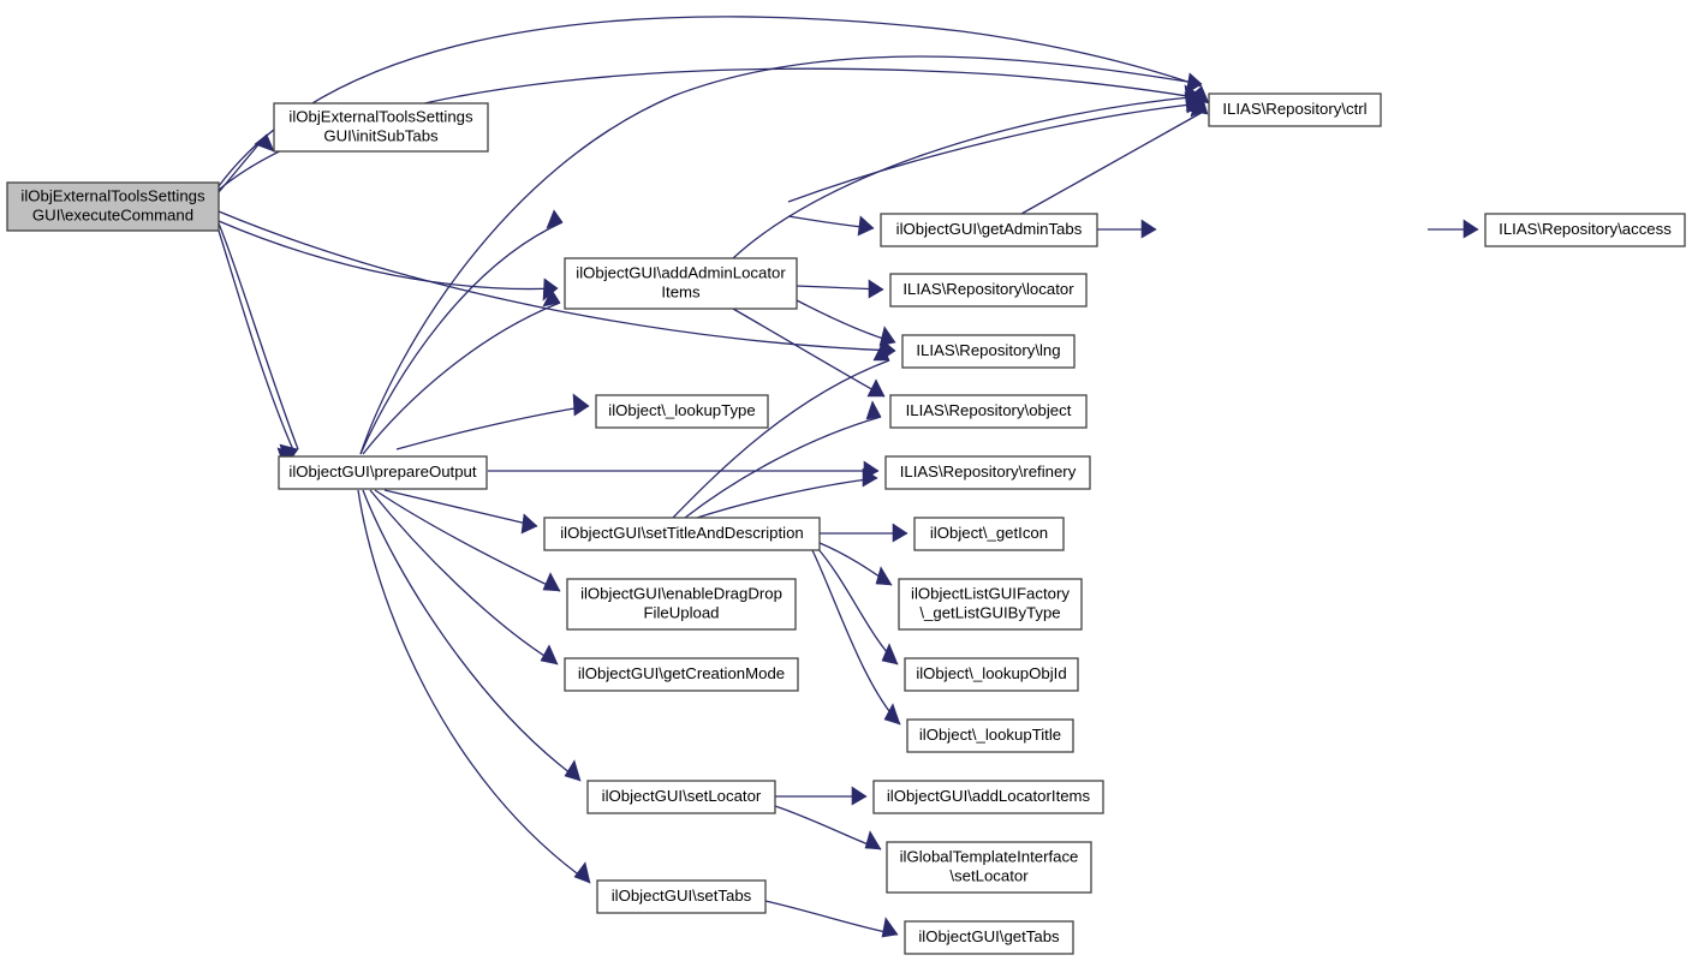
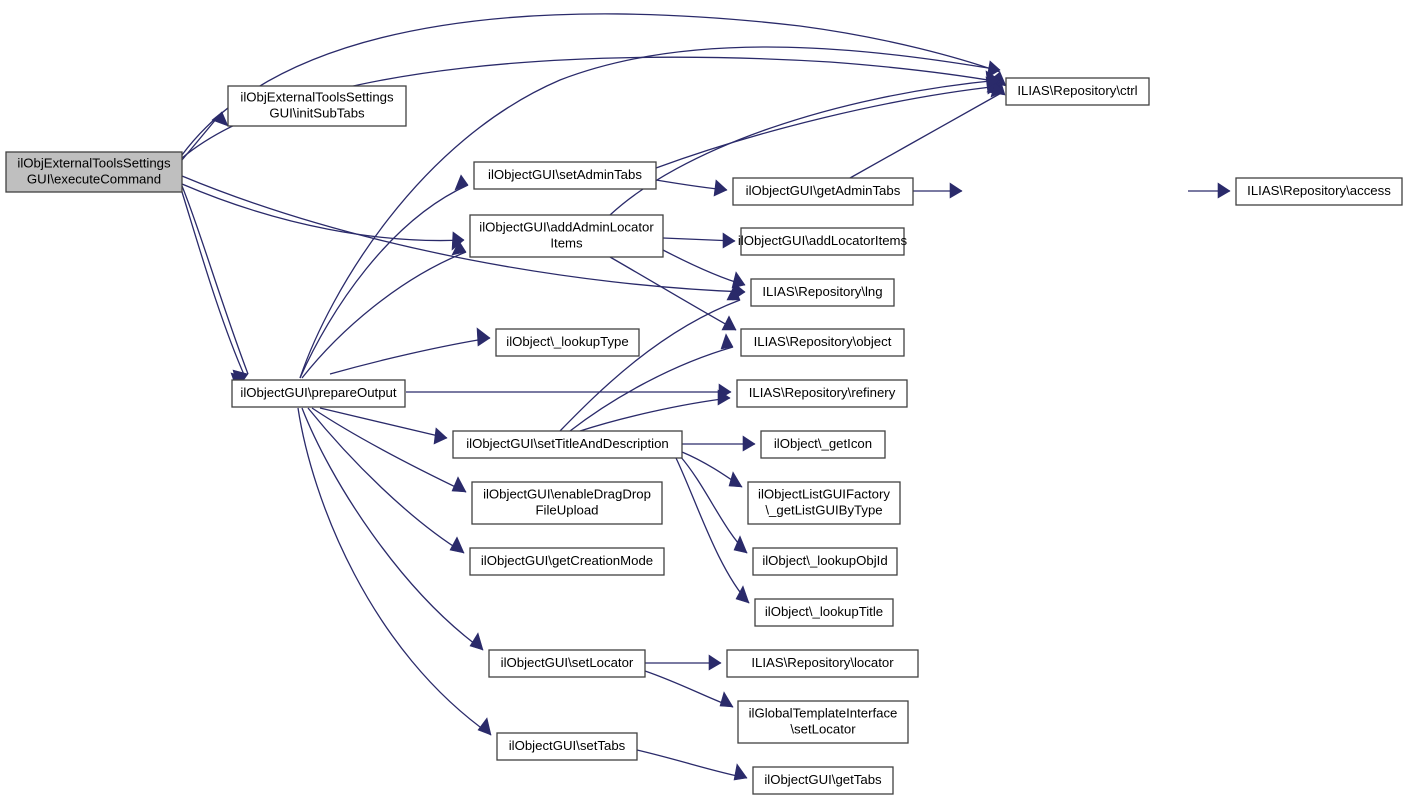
  ilObjExternalToolsSettings
  GUI\executeCommand
  ilObjExternalToolsSettings
  GUI\initSubTabs
  ILIAS\Repository\ctrl
+ ilObjectGUI\setAdminTabs
  ilObjectGUI\getAdminTabs
  ILIAS\Repository\access
  ilObjectGUI\addAdminLocator
  Items
- ILIAS\Repository\locator
+ ilObjectGUI\addLocatorItems
  ILIAS\Repository\lng
  ILIAS\Repository\object
  ILIAS\Repository\refinery
  ilObject\_lookupType
  ilObjectGUI\prepareOutput
  ilObjectGUI\setTitleAndDescription
  ilObject\_getIcon
  ilObjectListGUIFactory
  \_getListGUIByType
  ilObject\_lookupObjId
  ilObject\_lookupTitle
  ilObjectGUI\enableDragDrop
  FileUpload
  ilObjectGUI\getCreationMode
  ilObjectGUI\setLocator
- ilObjectGUI\addLocatorItems
+ ILIAS\Repository\locator
  ilGlobalTemplateInterface
  \setLocator
  ilObjectGUI\setTabs
  ilObjectGUI\getTabs
